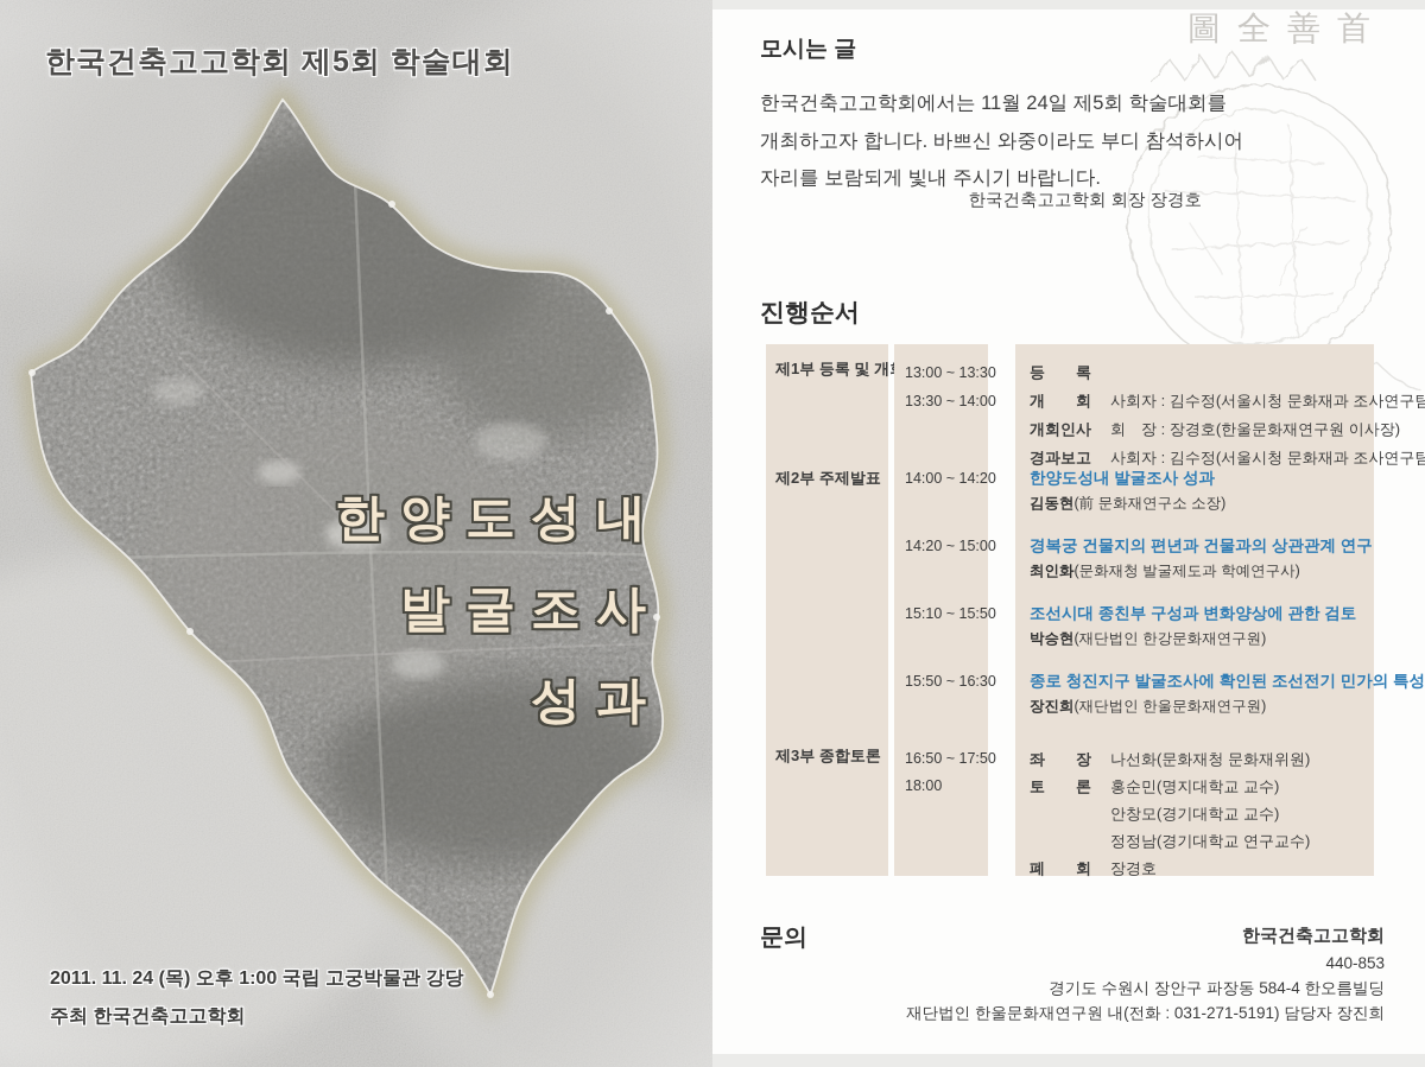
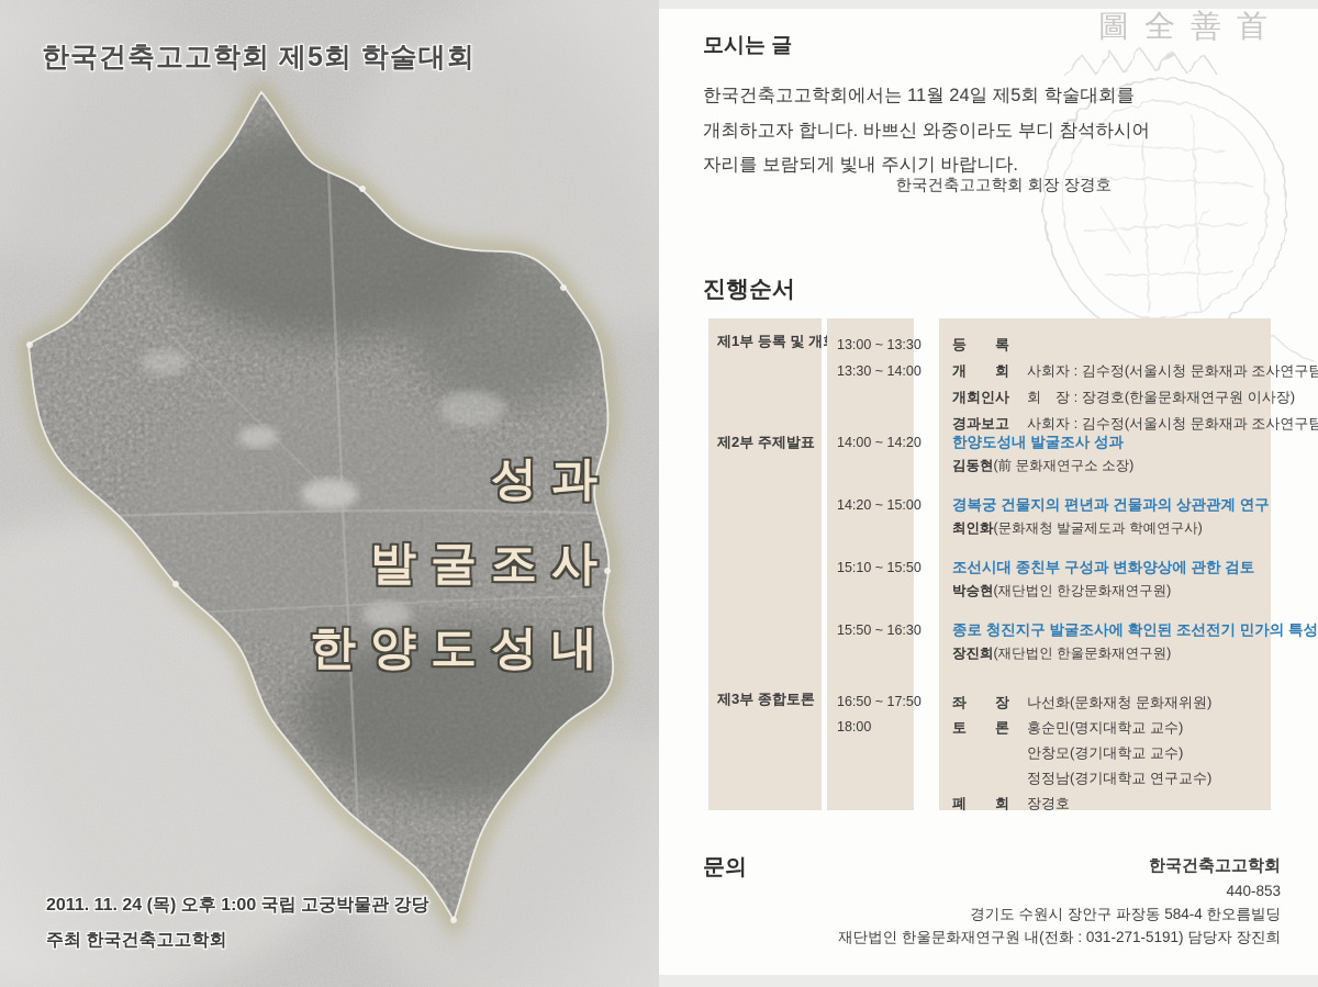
  한국건축고고학회 제5회 학술대회
- 한양도성내
+ 성과
  발굴조사
- 성과
+ 한양도성내
  2011. 11. 24 (목) 오후 1:00 국립 고궁박물관 강당
  주최 한국건축고고학회
  圖全善首
  모시는 글
  한국건축고고학회에서는 11월 24일 제5회 학술대회를
  개최하고자 합니다. 바쁘신 와중이라도 부디 참석하시어
  자리를 보람되게 빛내 주시기 바랍니다.
  한국건축고고학회 회장 장경호
  진행순서
  제1부 등록 및 개
  제2부 주제발표
  제3부 종합토론
  13:00 ~ 13:30
  13:30 ~ 14:00
  14:00 ~ 14:20
  14:20 ~ 15:00
  15:10 ~ 15:50
  15:50 ~ 16:30
  16:50 ~ 17:50
  18:00
  등 록
  개 회
  사회자 : 김수정(서울시청 문화재과 조사연구팀
  개회인사
  회 장 : 장경호(한울문화재연구원 이사장)
  경과보고
  사회자 : 김수정(서울시청 문화재과 조사연구팀
  한양도성내 발굴조사 성과
  김동현(前 문화재연구소 소장)
  경복궁 건물지의 편년과 건물과의 상관관계 연구
  최인화(문화재청 발굴제도과 학예연구사)
  조선시대 종친부 구성과 변화양상에 관한 검토
  박승현(재단법인 한강문화재연구원)
  종로 청진지구 발굴조사에 확인된 조선전기 민가의 특성
  장진희(재단법인 한울문화재연구원)
  좌 장
  나선화(문화재청 문화재위원)
  토 론
  홍순민(명지대학교 교수)
  안창모(경기대학교 교수)
  정정남(경기대학교 연구교수)
  폐 회
  장경호
  문의
  한국건축고고학회
  440-853
  경기도 수원시 장안구 파장동 584-4 한오름빌딩
  재단법인 한울문화재연구원 내(전화 : 031-271-5191) 담당자 장진희
